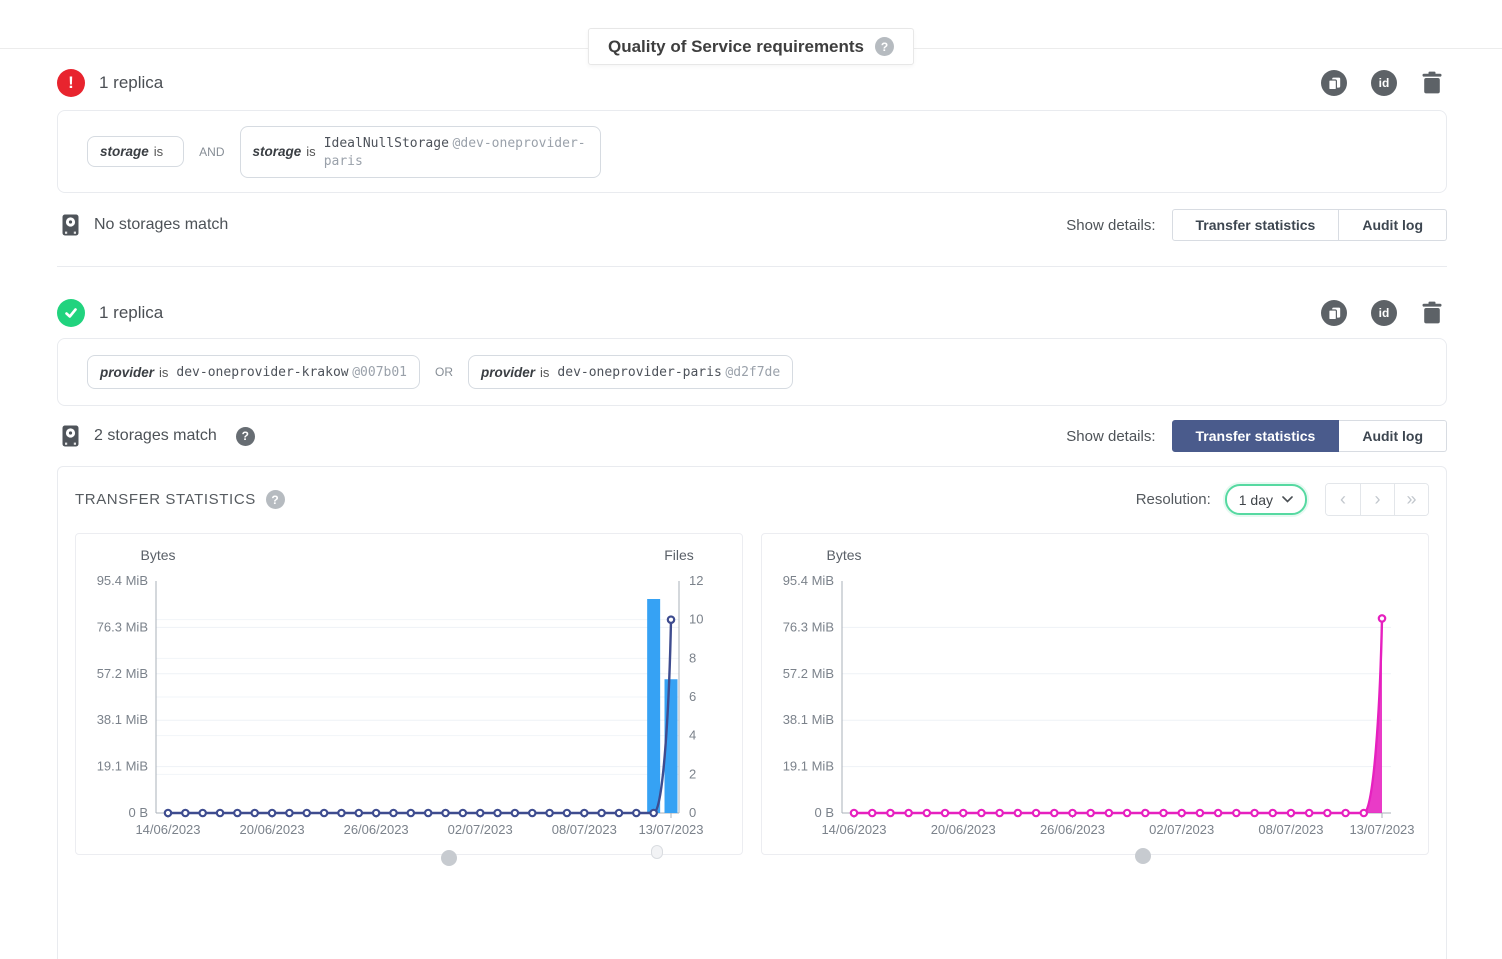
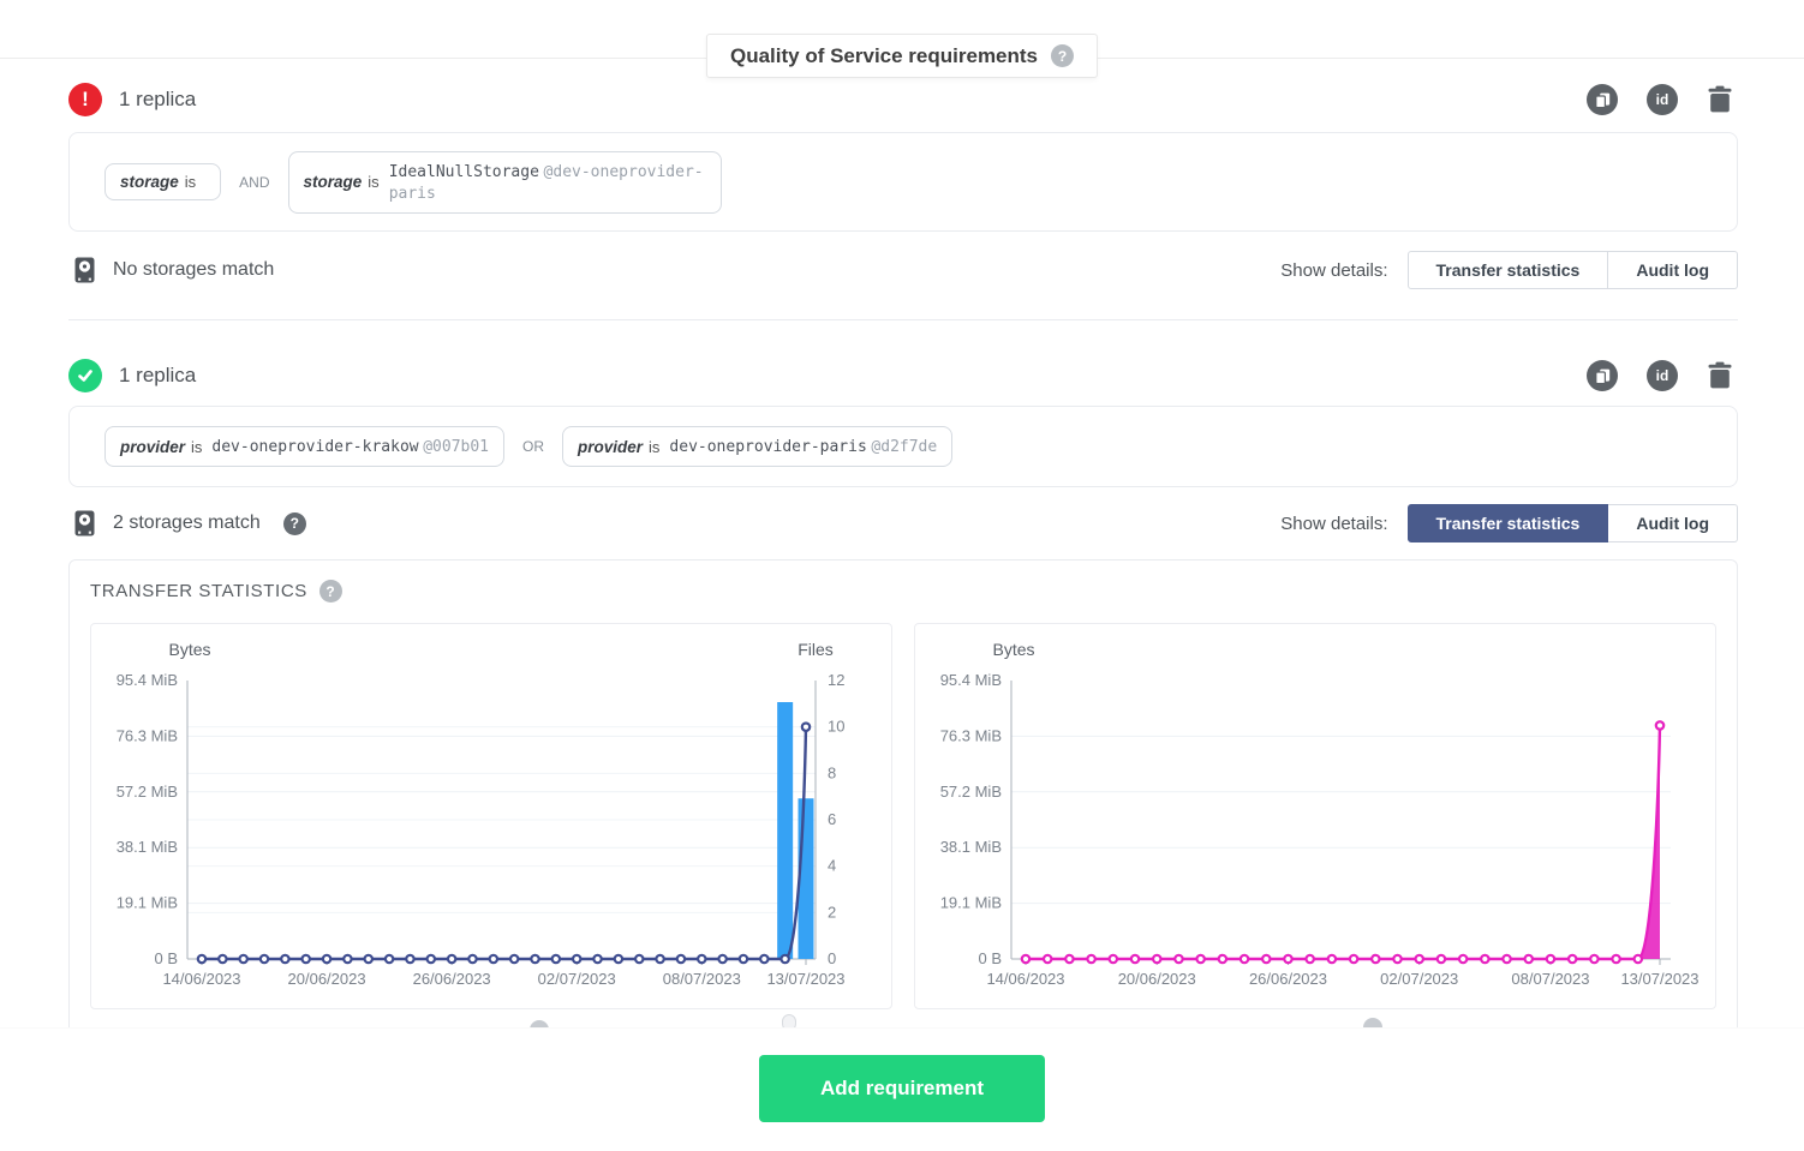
  Quality of Service requirements
  ?
  !
  1 replica
  id
  storage
  is
  AND
  storage
  is
  IdealNullStorage @dev-oneprovider-paris
  No storages match
  Show details:
  Transfer statistics
  Audit log
  1 replica
  id
  provider
  is
  dev-oneprovider-krakow @007b01
  OR
  provider
  is
  dev-oneprovider-paris @d2f7de
  2 storages match
  ?
  Show details:
  Transfer statistics
  Audit log
  TRANSFER STATISTICS
  ?
- Resolution:
- 1 day
- ‹
- ›
- »
  95.4 MiB
  76.3 MiB
  57.2 MiB
  38.1 MiB
  19.1 MiB
  0 B
  12
  10
  8
  6
  4
  2
  0
  14/06/2023
  20/06/2023
  26/06/2023
  02/07/2023
  08/07/2023
  13/07/2023
  Bytes
  Files
  95.4 MiB
  76.3 MiB
  57.2 MiB
  38.1 MiB
  19.1 MiB
  0 B
  14/06/2023
  20/06/2023
  26/06/2023
  02/07/2023
  08/07/2023
  13/07/2023
  Bytes
+ Add requirement
